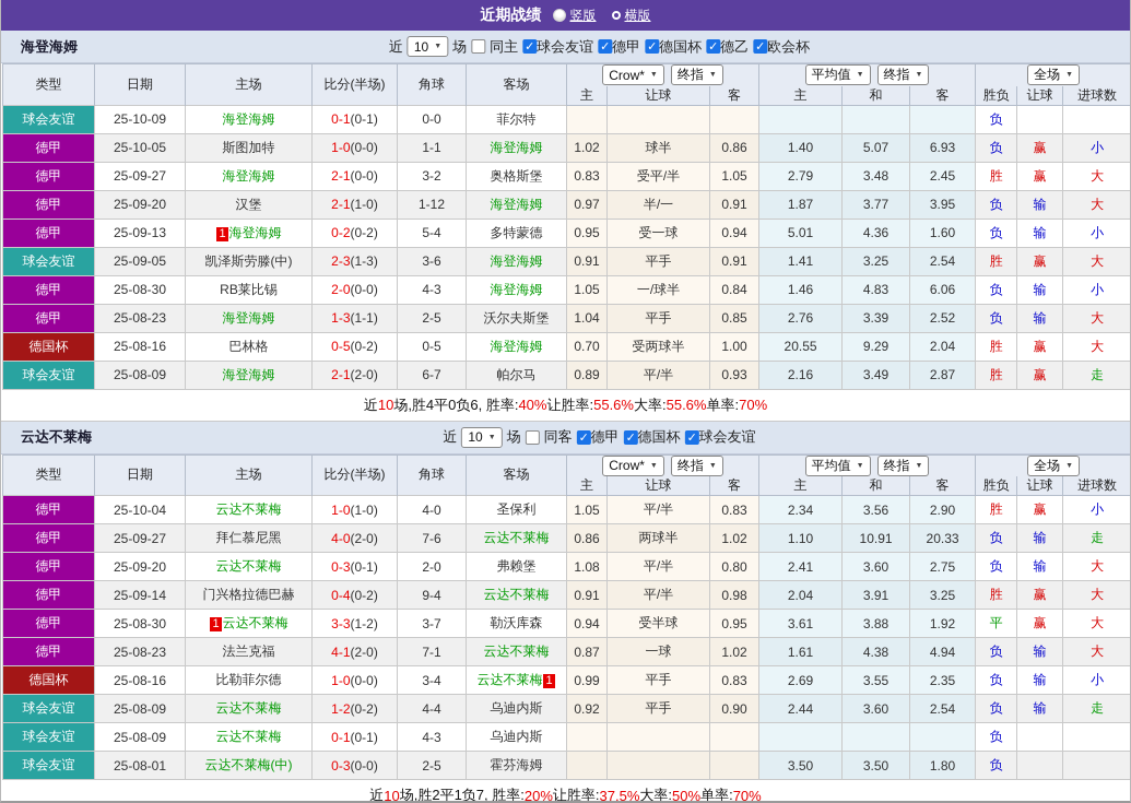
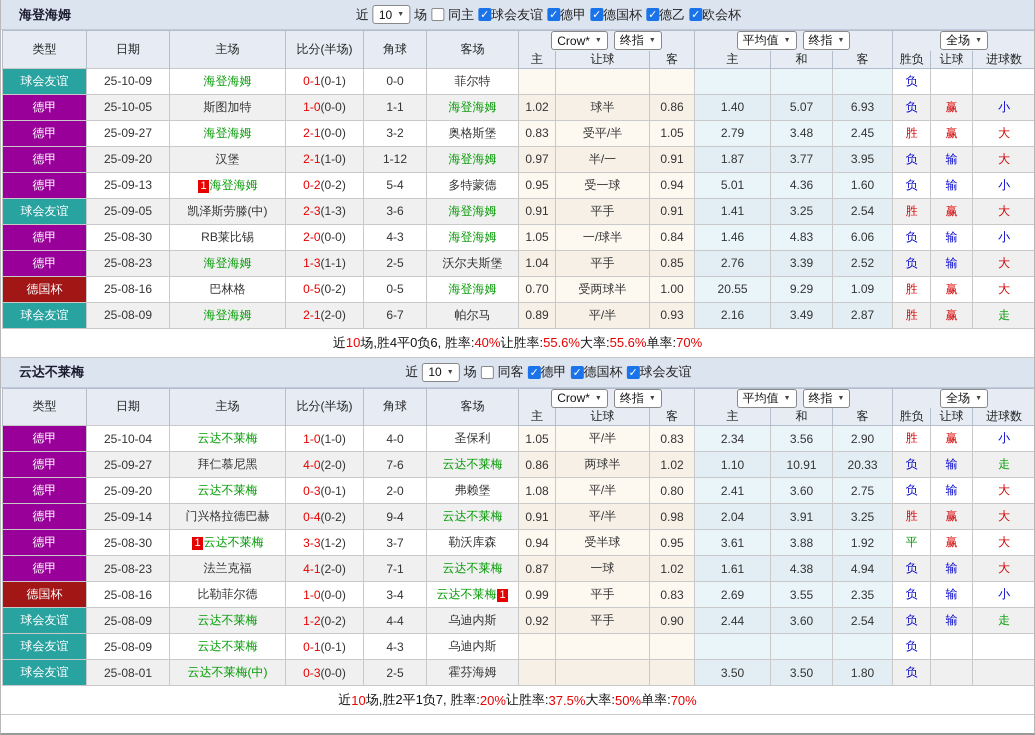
- 近期战绩
- 竖版
- 横版
  海登海姆
  近
  10
  场
  同主
  球会友谊
  德甲
  德国杯
  德乙
  欧会杯
  类型	日期	主场	比分(半场)	角球	客场	Crow* 终指	平均值 终指	全场
  主	让球	客	主	和	客	胜负	让球	进球数
  球会友谊	25-10-09	海登海姆	0-1(0-1)	0-0	菲尔特							负
  德甲	25-10-05	斯图加特	1-0(0-0)	1-1	海登海姆	1.02	球半	0.86	1.40	5.07	6.93	负	赢	小
  德甲	25-09-27	海登海姆	2-1(0-0)	3-2	奥格斯堡	0.83	受平/半	1.05	2.79	3.48	2.45	胜	赢	大
  德甲	25-09-20	汉堡	2-1(1-0)	1-12	海登海姆	0.97	半/一	0.91	1.87	3.77	3.95	负	输	大
  德甲	25-09-13	1 海登海姆	0-2(0-2)	5-4	多特蒙德	0.95	受一球	0.94	5.01	4.36	1.60	负	输	小
  球会友谊	25-09-05	凯泽斯劳滕(中)	2-3(1-3)	3-6	海登海姆	0.91	平手	0.91	1.41	3.25	2.54	胜	赢	大
  德甲	25-08-30	RB莱比锡	2-0(0-0)	4-3	海登海姆	1.05	一/球半	0.84	1.46	4.83	6.06	负	输	小
  德甲	25-08-23	海登海姆	1-3(1-1)	2-5	沃尔夫斯堡	1.04	平手	0.85	2.76	3.39	2.52	负	输	大
- 德国杯	25-08-16	巴林格	0-5(0-2)	0-5	海登海姆	0.70	受两球半	1.00	20.55	9.29	2.04	胜	赢	大
+ 德国杯	25-08-16	巴林格	0-5(0-2)	0-5	海登海姆	0.70	受两球半	1.00	20.55	9.29	1.09	胜	赢	大
  球会友谊	25-08-09	海登海姆	2-1(2-0)	6-7	帕尔马	0.89	平/半	0.93	2.16	3.49	2.87	胜	赢	走
  近
  10
  场,胜4平0负6, 胜率:
  40%
  让胜率:
  55.6%
  大率:
  55.6%
  单率:
  70%
  云达不莱梅
  近
  10
  场
  同客
  德甲
  德国杯
  球会友谊
  类型	日期	主场	比分(半场)	角球	客场	Crow* 终指	平均值 终指	全场
  主	让球	客	主	和	客	胜负	让球	进球数
  德甲	25-10-04	云达不莱梅	1-0(1-0)	4-0	圣保利	1.05	平/半	0.83	2.34	3.56	2.90	胜	赢	小
  德甲	25-09-27	拜仁慕尼黑	4-0(2-0)	7-6	云达不莱梅	0.86	两球半	1.02	1.10	10.91	20.33	负	输	走
  德甲	25-09-20	云达不莱梅	0-3(0-1)	2-0	弗赖堡	1.08	平/半	0.80	2.41	3.60	2.75	负	输	大
  德甲	25-09-14	门兴格拉德巴赫	0-4(0-2)	9-4	云达不莱梅	0.91	平/半	0.98	2.04	3.91	3.25	胜	赢	大
  德甲	25-08-30	1 云达不莱梅	3-3(1-2)	3-7	勒沃库森	0.94	受半球	0.95	3.61	3.88	1.92	平	赢	大
  德甲	25-08-23	法兰克福	4-1(2-0)	7-1	云达不莱梅	0.87	一球	1.02	1.61	4.38	4.94	负	输	大
  德国杯	25-08-16	比勒菲尔德	1-0(0-0)	3-4	云达不莱梅 1	0.99	平手	0.83	2.69	3.55	2.35	负	输	小
  球会友谊	25-08-09	云达不莱梅	1-2(0-2)	4-4	乌迪内斯	0.92	平手	0.90	2.44	3.60	2.54	负	输	走
  球会友谊	25-08-09	云达不莱梅	0-1(0-1)	4-3	乌迪内斯							负
  球会友谊	25-08-01	云达不莱梅(中)	0-3(0-0)	2-5	霍芬海姆				3.50	3.50	1.80	负
  近
  10
  场,胜2平1负7, 胜率:
  20%
  让胜率:
  37.5%
  大率:
  50%
  单率:
  70%
